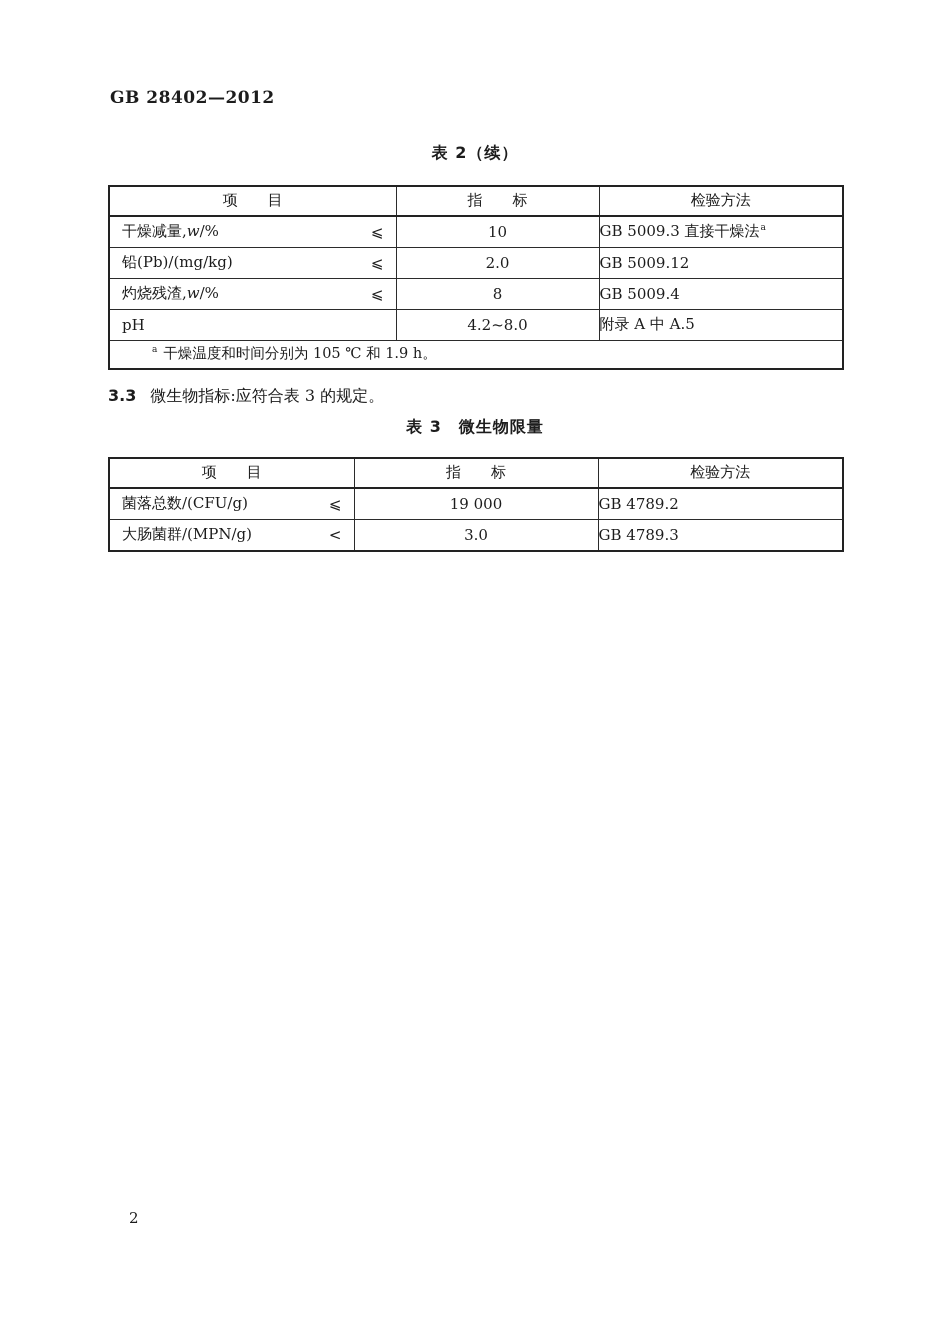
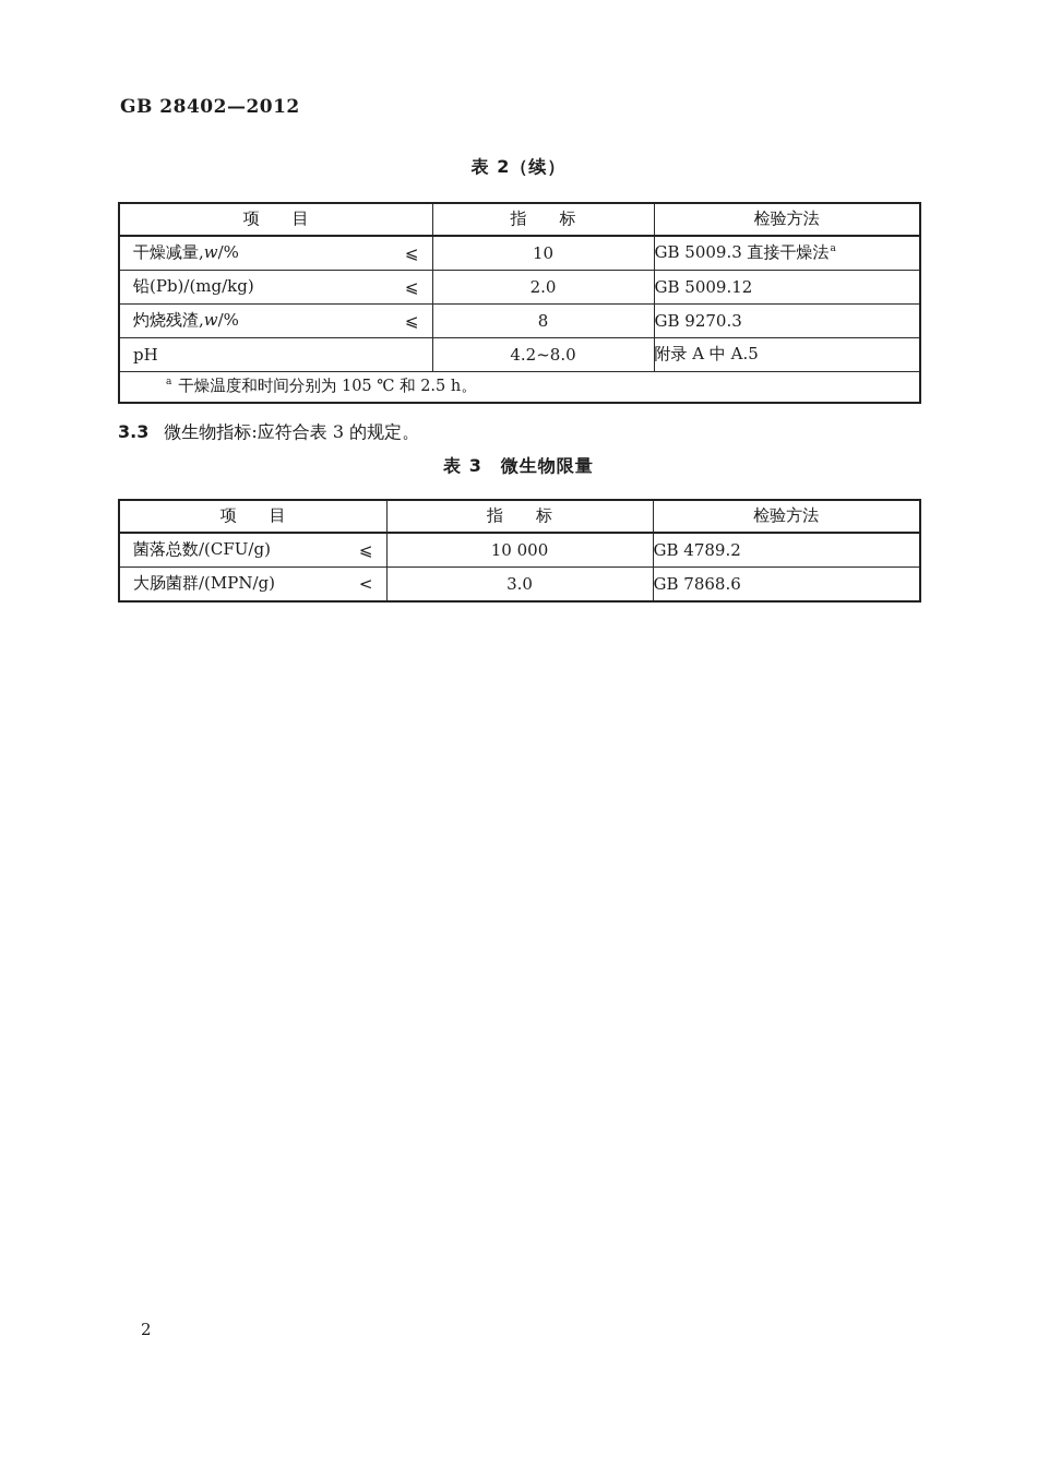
  GB 28402—2012
  表 2（续）
  项 目	指 标	检验方法
  干燥减量,w/% ⩽	10	GB 5009.3 直接干燥法a
  铅(Pb)/(mg/kg) ⩽	2.0	GB 5009.12
- 灼烧残渣,w/% ⩽	8	GB 5009.4
+ 灼烧残渣,w/% ⩽	8	GB 9270.3
  pH	4.2~8.0	附录 A 中 A.5
- a 干燥温度和时间分别为 105 ℃ 和 1.9 h。
+ a 干燥温度和时间分别为 105 ℃ 和 2.5 h。
  3.3 微生物指标:应符合表 3 的规定。
  表 3 微生物限量
  项 目	指 标	检验方法
- 菌落总数/(CFU/g) ⩽	19 000	GB 4789.2
+ 菌落总数/(CFU/g) ⩽	10 000	GB 4789.2
- 大肠菌群/(MPN/g) <	3.0	GB 4789.3
+ 大肠菌群/(MPN/g) <	3.0	GB 7868.6
  2
